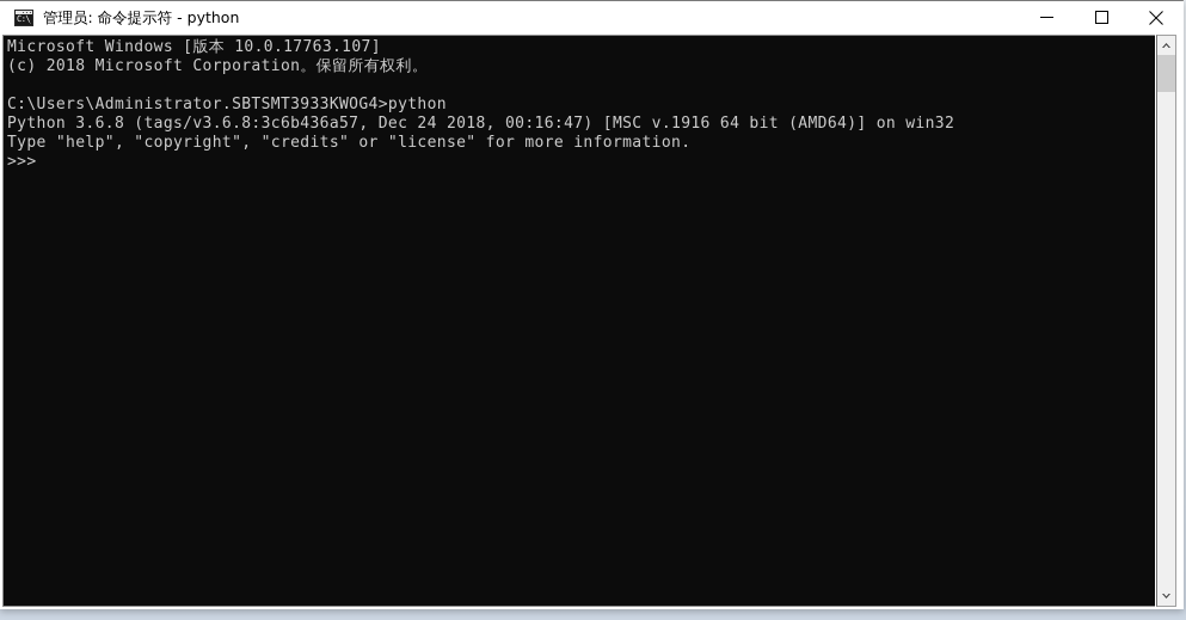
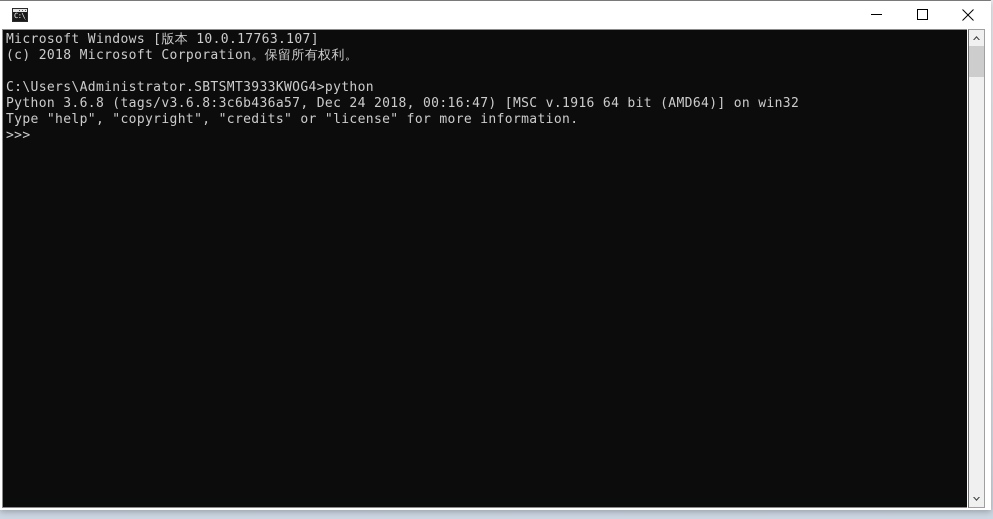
  C:\
- 管理员: 命令提示符 - python
  Microsoft Windows [版本 10.0.17763.107]
  (c) 2018 Microsoft Corporation。保留所有权利。
  C:\Users\Administrator.SBTSMT3933KWOG4>python
  Python 3.6.8 (tags/v3.6.8:3c6b436a57, Dec 24 2018, 00:16:47) [MSC v.1916 64 bit (AMD64)] on win32
  Type "help", "copyright", "credits" or "license" for more information.
  >>>
